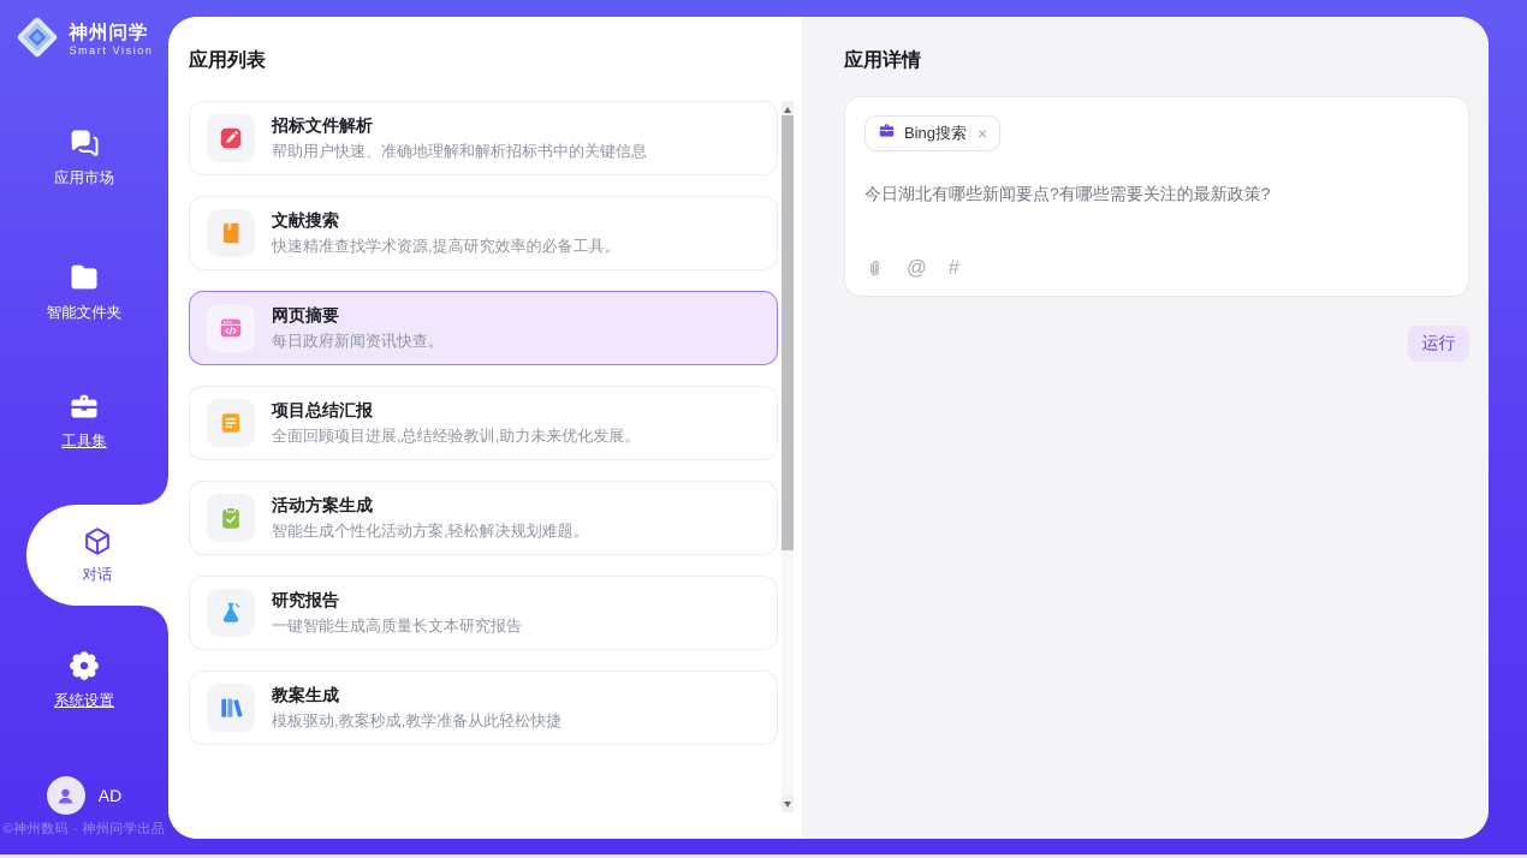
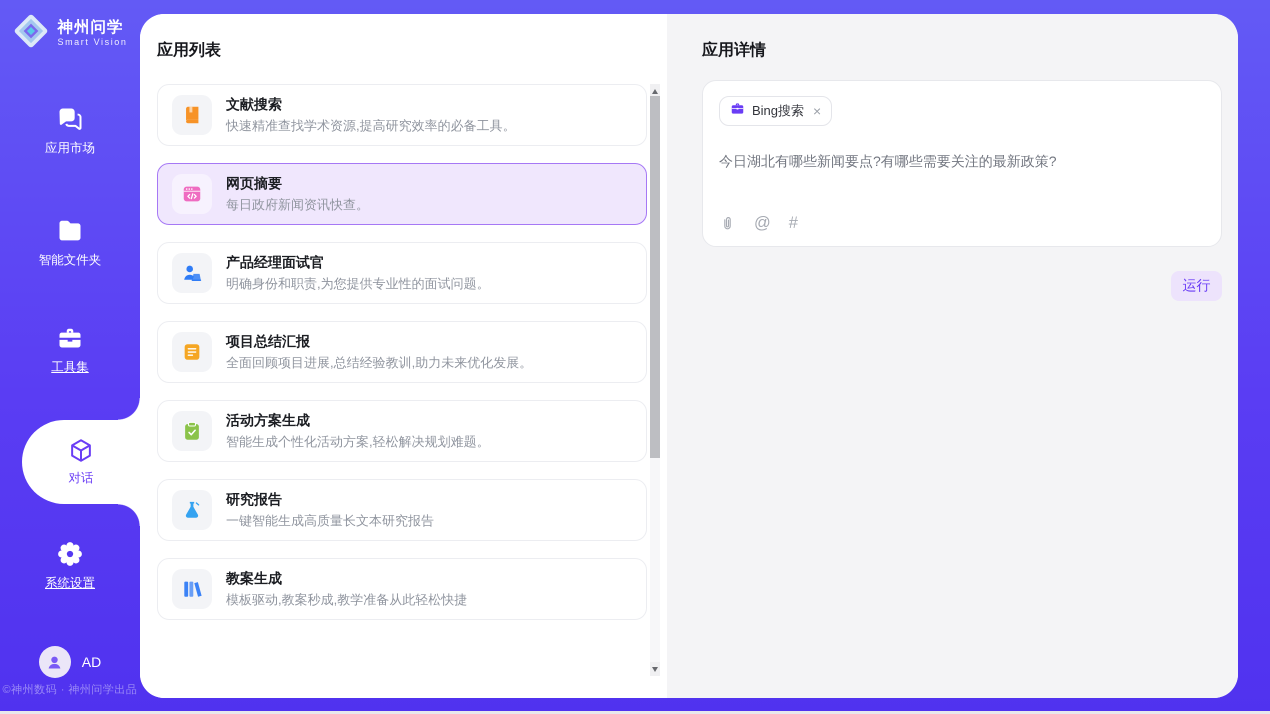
  神州问学
  Smart Vision
  应用市场
  智能文件夹
  工具集
  对话
  系统设置
  AD
  ©神州数码 · 神州问学出品
  应用列表
- 招标文件解析
- 帮助用户快速、准确地理解和解析招标书中的关键信息
  文献搜索
  快速精准查找学术资源,提高研究效率的必备工具。
  网页摘要
  每日政府新闻资讯快查。
+ 产品经理面试官
+ 明确身份和职责,为您提供专业性的面试问题。
  项目总结汇报
  全面回顾项目进展,总结经验教训,助力未来优化发展。
  活动方案生成
  智能生成个性化活动方案,轻松解决规划难题。
  研究报告
  一键智能生成高质量长文本研究报告
  教案生成
  模板驱动,教案秒成,教学准备从此轻松快捷
  应用详情
  Bing搜索
  ×
  今日湖北有哪些新闻要点?有哪些需要关注的最新政策?
  @
  #
  运行
